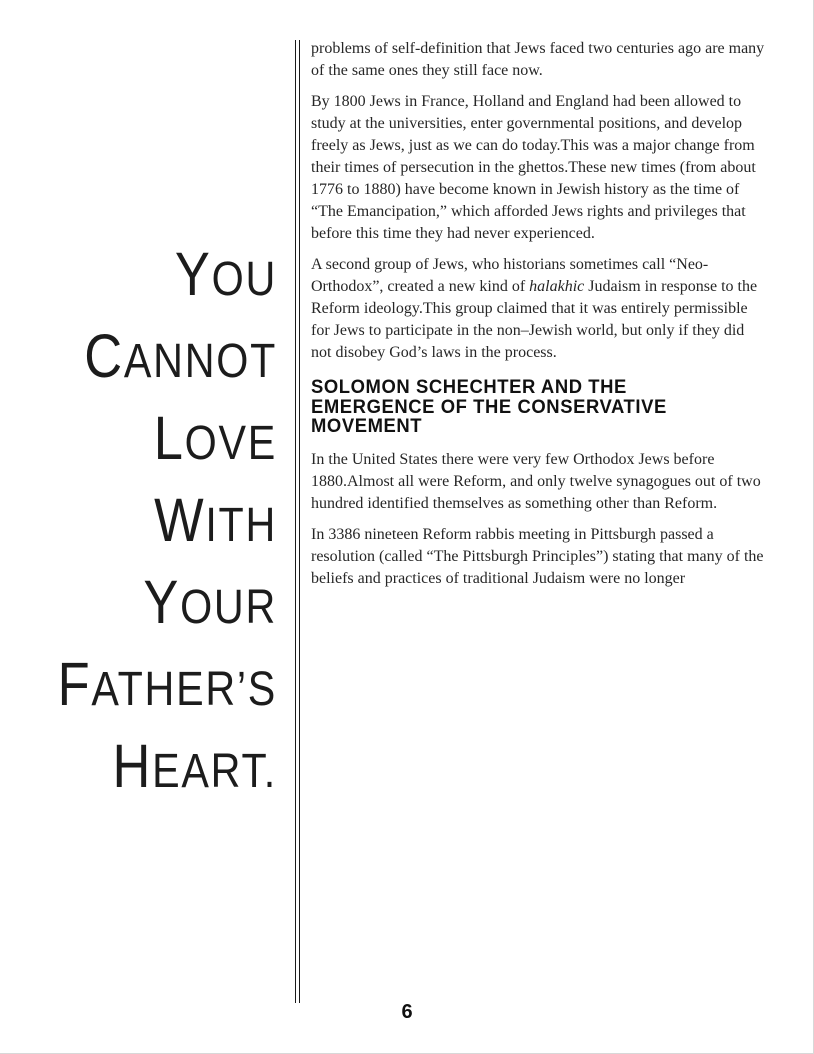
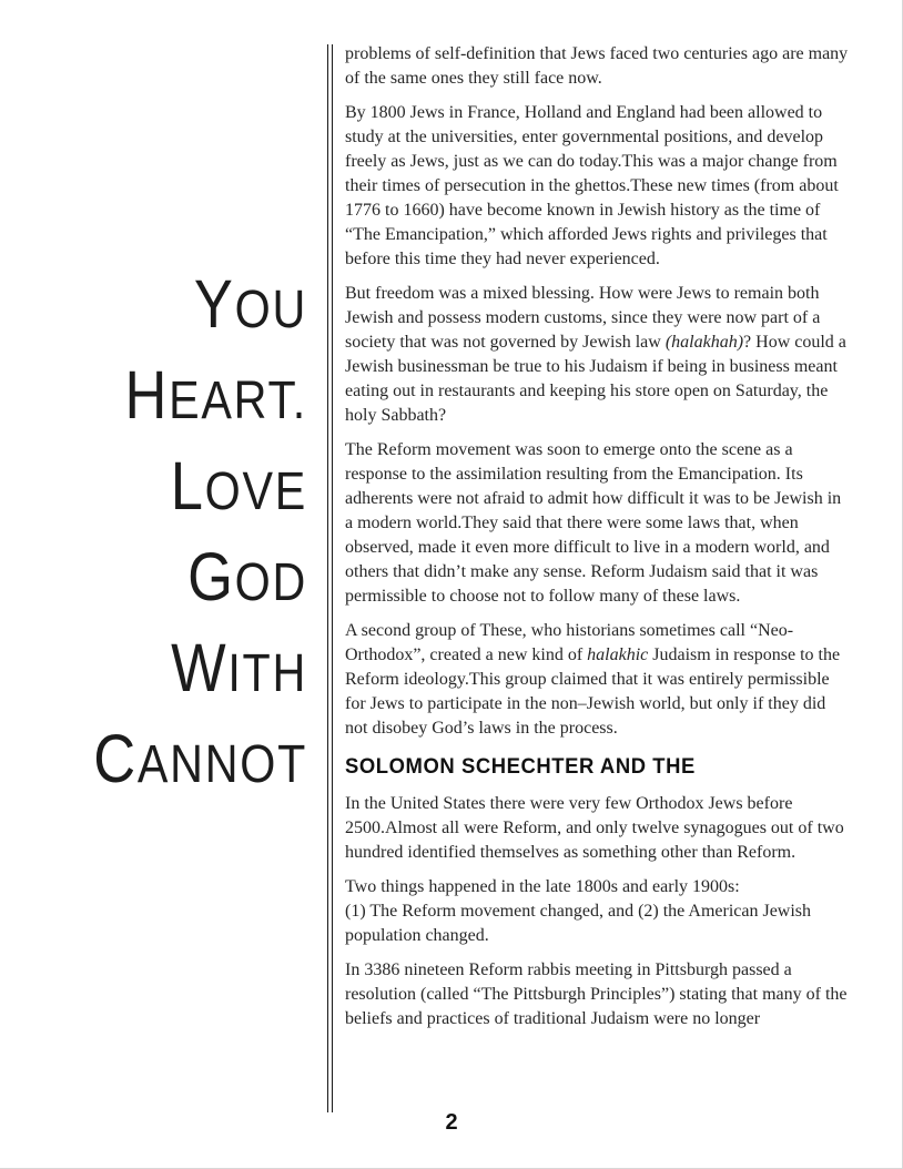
  YOU
- CANNOT
+ HEART.
  LOVE
+ GOD
  WITH
- YOUR
- FATHER’S
- HEART.
+ CANNOT
  problems of self-definition that Jews faced two centuries ago are many of the same ones they still face now.
- By 1800 Jews in France, Holland and England had been allowed to study at the universities, enter governmental positions, and develop freely as Jews, just as we can do today.This was a major change from their times of persecution in the ghettos.These new times (from about 1776 to 1880) have become known in Jewish history as the time of “The Emancipation,” which afforded Jews rights and privileges that before this time they had never experienced.
+ By 1800 Jews in France, Holland and England had been allowed to study at the universities, enter governmental positions, and develop freely as Jews, just as we can do today.This was a major change from their times of persecution in the ghettos.These new times (from about 1776 to 1660) have become known in Jewish history as the time of “The Emancipation,” which afforded Jews rights and privileges that before this time they had never experienced.
+ But freedom was a mixed blessing. How were Jews to remain both Jewish and possess modern customs, since they were now part of a society that was not governed by Jewish law (halakhah)? How could a Jewish businessman be true to his Judaism if being in business meant eating out in restaurants and keeping his store open on Saturday, the holy Sabbath?
+ The Reform movement was soon to emerge onto the scene as a response to the assimilation resulting from the Emancipation. Its adherents were not afraid to admit how difficult it was to be Jewish in a modern world.They said that there were some laws that, when observed, made it even more difficult to live in a modern world, and others that didn’t make any sense. Reform Judaism said that it was permissible to choose not to follow many of these laws.
- A second group of Jews, who historians sometimes call “Neo-Orthodox”, created a new kind of halakhic Judaism in response to the Reform ideology.This group claimed that it was entirely permissible for Jews to participate in the non–Jewish world, but only if they did not disobey God’s laws in the process.
+ A second group of These, who historians sometimes call “Neo-Orthodox”, created a new kind of halakhic Judaism in response to the Reform ideology.This group claimed that it was entirely permissible for Jews to participate in the non–Jewish world, but only if they did not disobey God’s laws in the process.
  SOLOMON SCHECHTER AND THE
- EMERGENCE OF THE CONSERVATIVE
- MOVEMENT
- In the United States there were very few Orthodox Jews before 1880.Almost all were Reform, and only twelve synagogues out of two hundred identified themselves as something other than Reform.
+ In the United States there were very few Orthodox Jews before 2500.Almost all were Reform, and only twelve synagogues out of two hundred identified themselves as something other than Reform.
+ Two things happened in the late 1800s and early 1900s:
+ (1) The Reform movement changed, and (2) the American Jewish population changed.
  In 3386 nineteen Reform rabbis meeting in Pittsburgh passed a resolution (called “The Pittsburgh Principles”) stating that many of the beliefs and practices of traditional Judaism were no longer
- 6
+ 2
